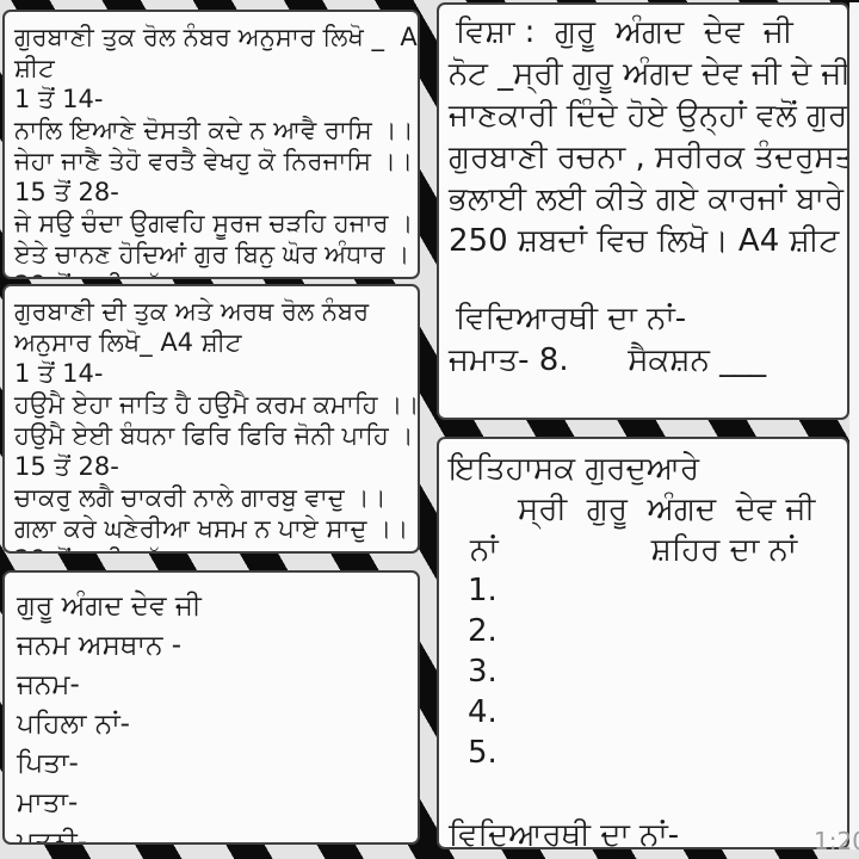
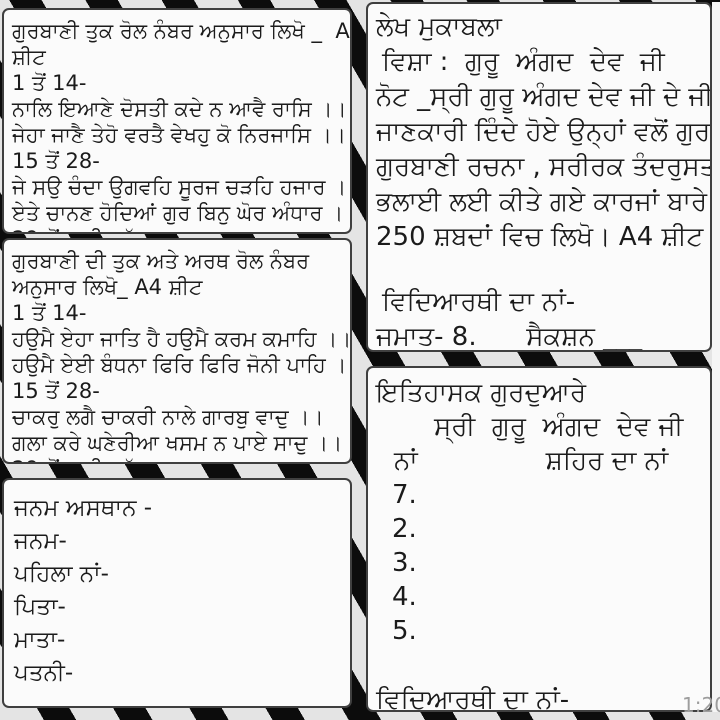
  ਗੁਰਬਾਣੀ ਤੁਕ ਰੋਲ ਨੰਬਰ ਅਨੁਸਾਰ ਲਿਖੋ _ A
  ਸ਼ੀਟ
  1 ਤੋਂ 14-
  ਨਾਲਿ ਇਆਣੇ ਦੋਸਤੀ ਕਦੇ ਨ ਆਵੈ ਰਾਸਿ ।।
  ਜੇਹਾ ਜਾਣੈ ਤੇਹੋ ਵਰਤੈ ਵੇਖਹੁ ਕੋ ਨਿਰਜਾਸਿ ।।
  15 ਤੋਂ 28-
  ਜੇ ਸਉ ਚੰਦਾ ਉਗਵਹਿ ਸੂਰਜ ਚੜਹਿ ਹਜਾਰ ।
  ਏਤੇ ਚਾਨਣ ਹੋਦਿਆਂ ਗੁਰ ਬਿਨੁ ਘੋਰ ਅੰਧਾਰ ।
  ਗੁਰਬਾਣੀ ਦੀ ਤੁਕ ਅਤੇ ਅਰਥ ਰੋਲ ਨੰਬਰ
  ਅਨੁਸਾਰ ਲਿਖੋ_ A4 ਸ਼ੀਟ
  1 ਤੋਂ 14-
  ਹਉਮੈ ਏਹਾ ਜਾਤਿ ਹੈ ਹਉਮੈ ਕਰਮ ਕਮਾਹਿ ।।
  ਹਉਮੈ ਏਈ ਬੰਧਨਾ ਫਿਰਿ ਫਿਰਿ ਜੋਨੀ ਪਾਹਿ ।
  15 ਤੋਂ 28-
  ਚਾਕਰੁ ਲਗੈ ਚਾਕਰੀ ਨਾਲੇ ਗਾਰਬੁ ਵਾਦੁ ।।
  ਗਲਾ ਕਰੇ ਘਣੇਰੀਆ ਖਸਮ ਨ ਪਾਏ ਸਾਦੁ ।।
- ਗੁਰੂ ਅੰਗਦ ਦੇਵ ਜੀ
  ਜਨਮ ਅਸਥਾਨ -
  ਜਨਮ-
  ਪਹਿਲਾ ਨਾਂ-
  ਪਿਤਾ-
  ਮਾਤਾ-
  ਪਤਨੀ-
+ ਲੇਖ ਮੁਕਾਬਲਾ
  ਵਿਸ਼ਾ : ਗੁਰੂ ਅੰਗਦ ਦੇਵ ਜੀ
  ਨੋਟ _ਸ੍ਰੀ ਗੁਰੂ ਅੰਗਦ ਦੇਵ ਜੀ ਦੇ ਜੀ
  ਜਾਣਕਾਰੀ ਦਿੰਦੇ ਹੋਏ ਉਨ੍ਹਾਂ ਵਲੋਂ ਗੁਰ
  ਗੁਰਬਾਣੀ ਰਚਨਾ , ਸਰੀਰਕ ਤੰਦਰੁਸ
  ਭਲਾਈ ਲਈ ਕੀਤੇ ਗਏ ਕਾਰਜਾਂ ਬਾਰੇ
  250 ਸ਼ਬਦਾਂ ਵਿਚ ਲਿਖੋ। A4 ਸ਼ੀਟ
  ਵਿਦਿਆਰਥੀ ਦਾ ਨਾਂ-
  ਜਮਾਤ- 8. ਸੈਕਸ਼ਨ ___
  ਇਤਿਹਾਸਕ ਗੁਰਦੁਆਰੇ
  ਸ੍ਰੀ ਗੁਰੂ ਅੰਗਦ ਦੇਵ ਜੀ
  ਨਾਂ
  ਸ਼ਹਿਰ ਦਾ ਨਾਂ
- 1.
+ 7.
  2.
  3.
  4.
  5.
  ਵਿਦਿਆਰਥੀ ਦਾ ਨਾਂ-
  1:2
